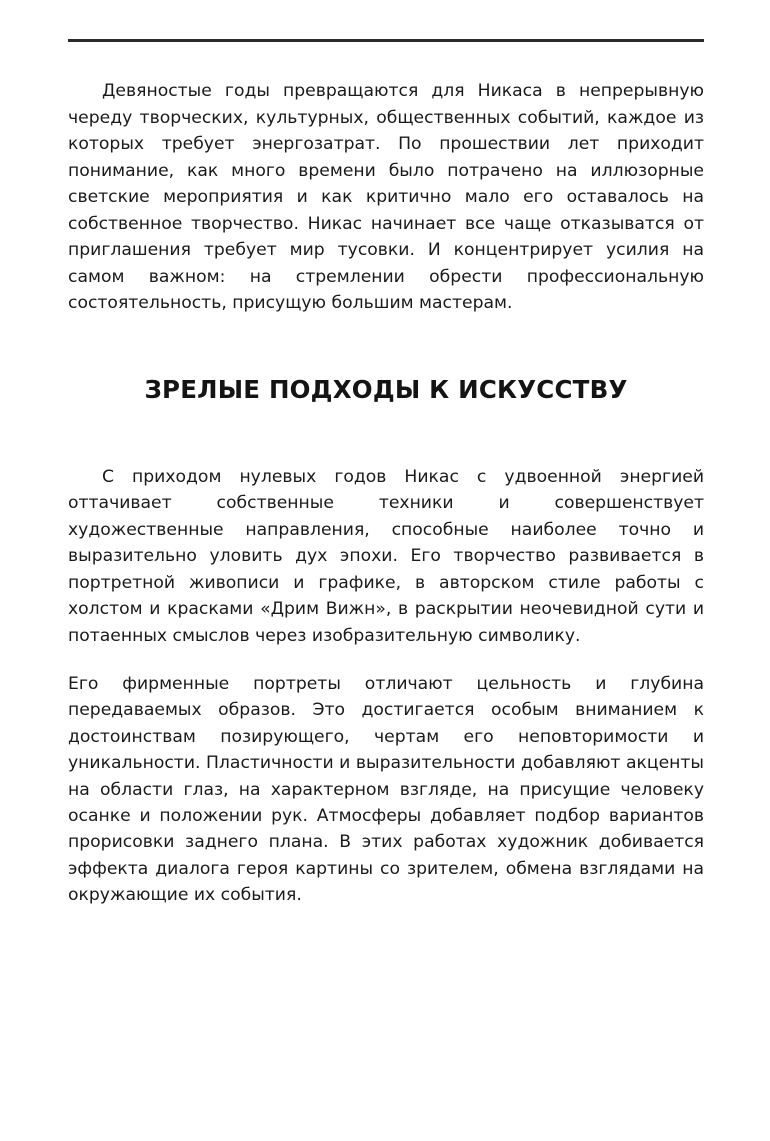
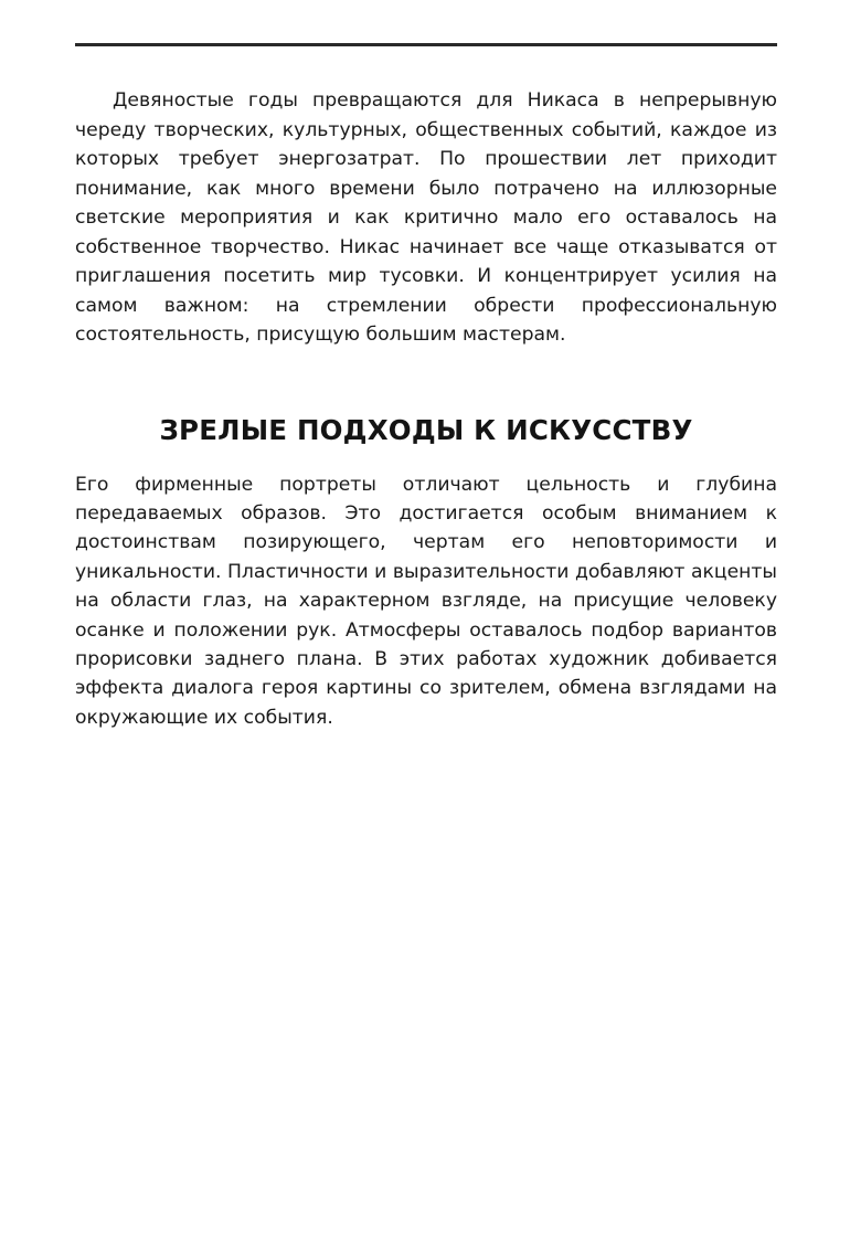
- Девяностые годы превращаются для Никаса в непрерывную череду творческих, культурных, общественных событий, каждое из которых требует энергозатрат. По прошествии лет приходит понимание, как много времени было потрачено на иллюзорные светские мероприятия и как критично мало его оставалось на собственное творчество. Никас начинает все чаще отказыватся от приглашения требует мир тусовки. И концентрирует усилия на самом важном: на стремлении обрести профессиональную состоятельность, присущую большим мастерам.
+ Девяностые годы превращаются для Никаса в непрерывную череду творческих, культурных, общественных событий, каждое из которых требует энергозатрат. По прошествии лет приходит понимание, как много времени было потрачено на иллюзорные светские мероприятия и как критично мало его оставалось на собственное творчество. Никас начинает все чаще отказыватся от приглашения посетить мир тусовки. И концентрирует усилия на самом важном: на стремлении обрести профессиональную состоятельность, присущую большим мастерам.
  ЗРЕЛЫЕ ПОДХОДЫ К ИСКУССТВУ
- С приходом нулевых годов Никас с удвоенной энергией оттачивает собственные техники и совершенствует художественные направления, способные наиболее точно и выразительно уловить дух эпохи. Его творчество развивается в портретной живописи и графике, в авторском стиле работы с холстом и красками «Дрим Вижн», в раскрытии неочевидной сути и потаенных смыслов через изобразительную символику.
- Его фирменные портреты отличают цельность и глубина передаваемых образов. Это достигается особым вниманием к достоинствам позирующего, чертам его неповторимости и уникальности. Пластичности и выразительности добавляют акценты на области глаз, на характерном взгляде, на присущие человеку осанке и положении рук. Атмосферы добавляет подбор вариантов прорисовки заднего плана. В этих работах художник добивается эффекта диалога героя картины со зрителем, обмена взглядами на окружающие их события.
+ Его фирменные портреты отличают цельность и глубина передаваемых образов. Это достигается особым вниманием к достоинствам позирующего, чертам его неповторимости и уникальности. Пластичности и выразительности добавляют акценты на области глаз, на характерном взгляде, на присущие человеку осанке и положении рук. Атмосферы оставалось подбор вариантов прорисовки заднего плана. В этих работах художник добивается эффекта диалога героя картины со зрителем, обмена взглядами на окружающие их события.
